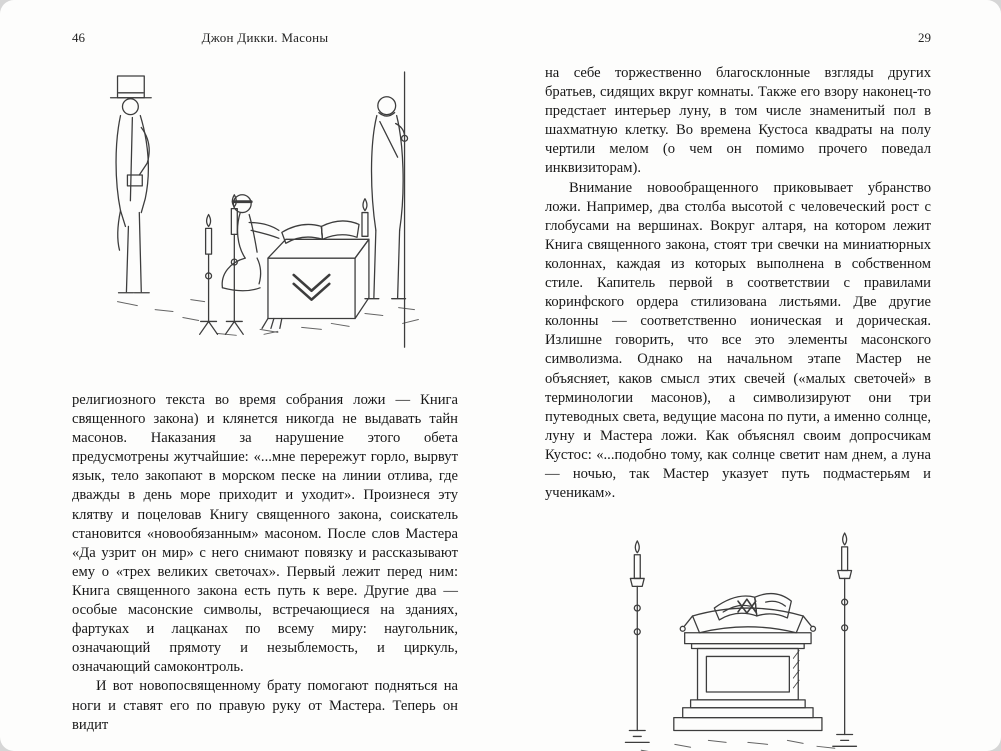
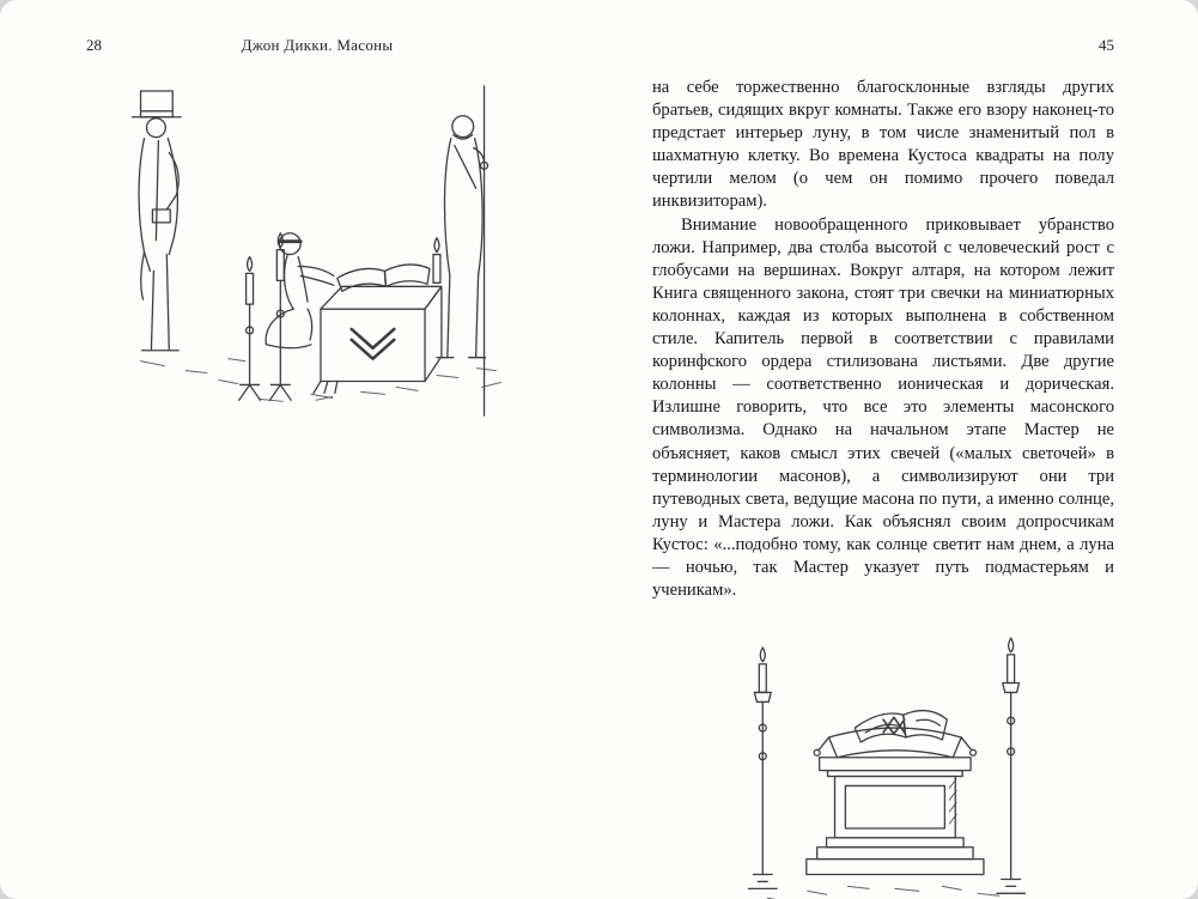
- 46
+ 28
  Джон Дикки. Масоны
- религиозного текста во время собрания ложи — Книга священного закона) и клянется никогда не выдавать тайн масонов. Наказания за нарушение этого обета предусмотрены жутчайшие: «...мне перережут горло, вырвут язык, тело закопают в морском песке на линии отлива, где дважды в день море приходит и уходит». Произнеся эту клятву и поцеловав Книгу священного закона, соискатель становится «новообязанным» масоном. После слов Мастера «Да узрит он мир» с него снимают повязку и рассказывают ему о «трех великих светочах». Первый лежит перед ним: Книга священного закона есть путь к вере. Другие два — особые масонские символы, встречающиеся на зданиях, фартуках и лацканах по всему миру: наугольник, означающий прямоту и незыблемость, и циркуль, означающий самоконтроль.
- И вот новопосвященному брату помогают подняться на ноги и ставят его по правую руку от Мастера. Теперь он видит
- 29
+ 45
  на себе торжественно благосклонные взгляды других братьев, сидящих вкруг комнаты. Также его взору наконец-то предстает интерьер луну, в том числе знаменитый пол в шахматную клетку. Во времена Кустоса квадраты на полу чертили мелом (о чем он помимо прочего поведал инквизиторам).
  Внимание новообращенного приковывает убранство ложи. Например, два столба высотой с человеческий рост с глобусами на вершинах. Вокруг алтаря, на котором лежит Книга священного закона, стоят три свечки на миниатюрных колоннах, каждая из которых выполнена в собственном стиле. Капитель первой в соответствии с правилами коринфского ордера стилизована листьями. Две другие колонны — соответственно ионическая и дорическая. Излишне говорить, что все это элементы масонского символизма. Однако на начальном этапе Мастер не объясняет, каков смысл этих свечей («малых светочей» в терминологии масонов), а символизируют они три путеводных света, ведущие масона по пути, а именно солнце, луну и Мастера ложи. Как объяснял своим допросчикам Кустос: «...подобно тому, как солнце светит нам днем, а луна — ночью, так Мастер указует путь подмастерьям и ученикам».
